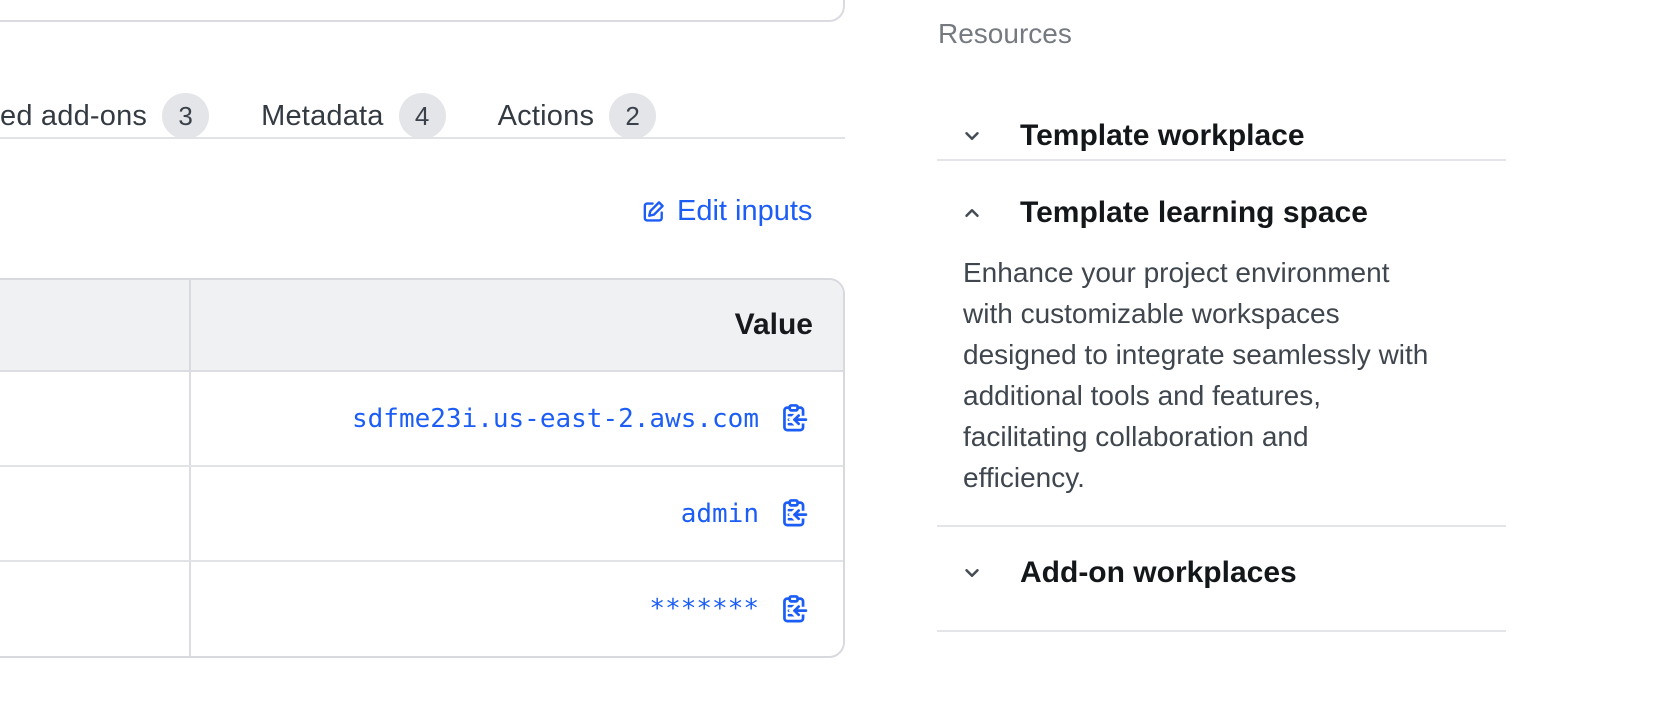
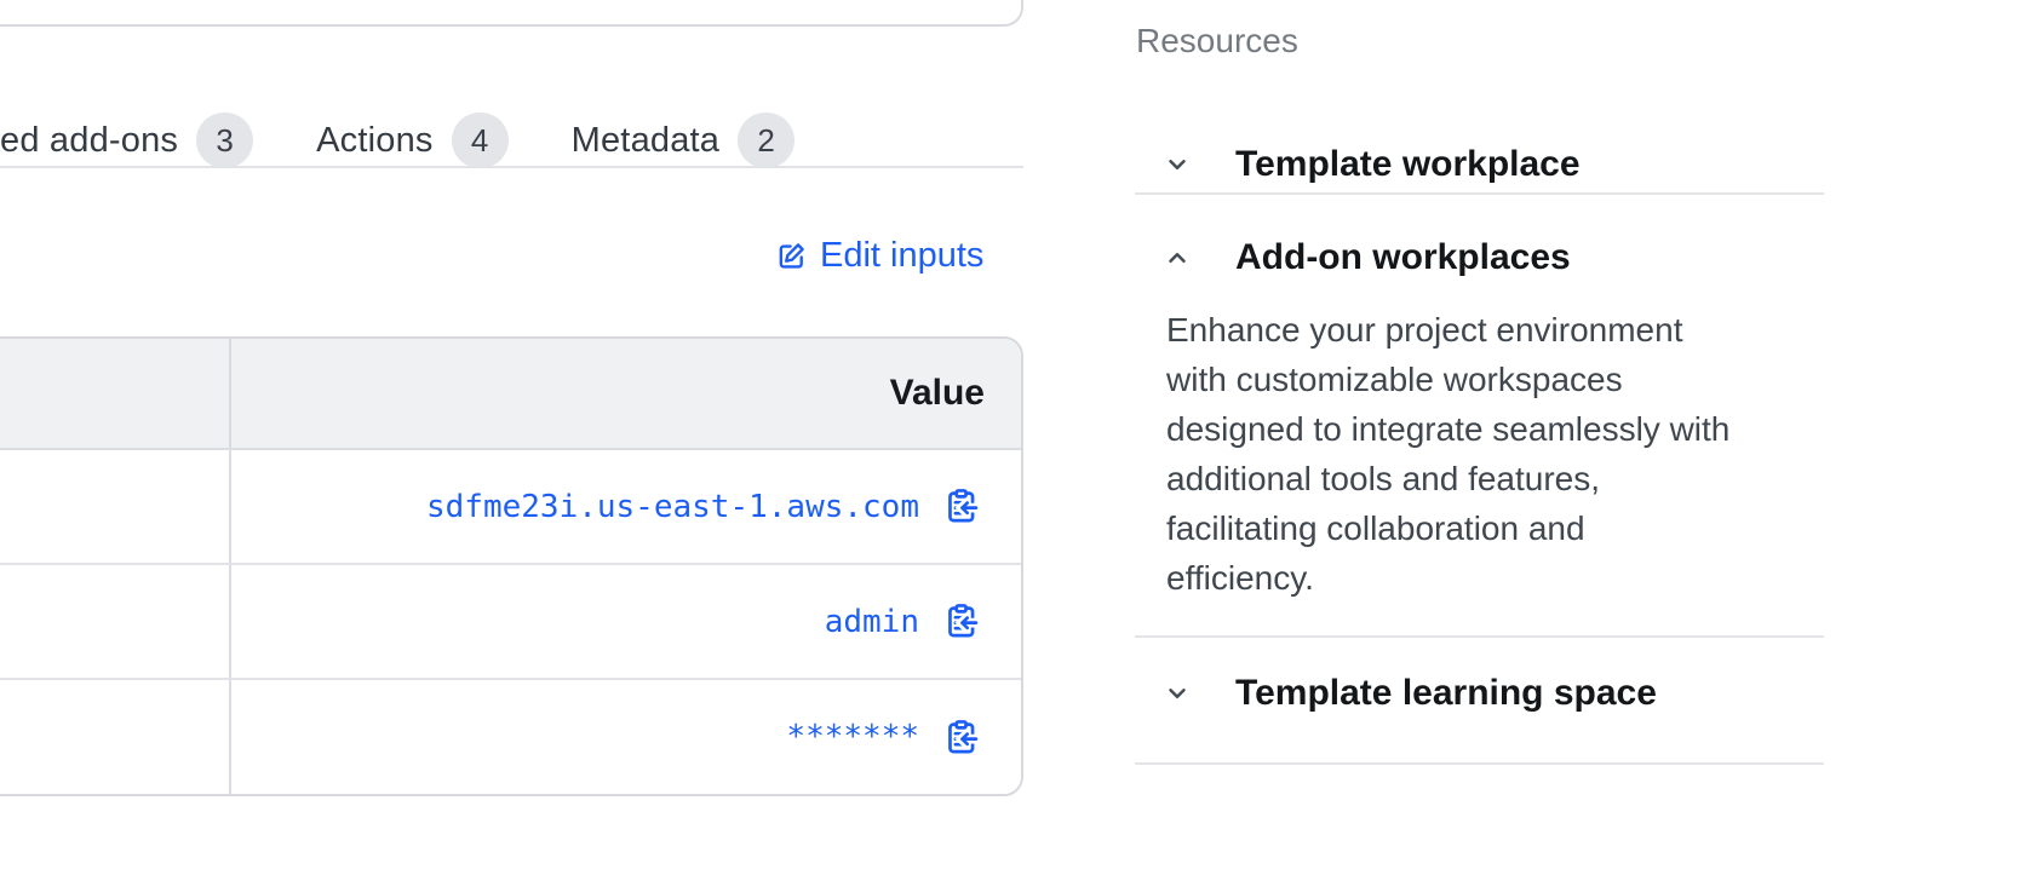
  ed add-ons
  3
- Metadata
+ Actions
  4
- Actions
+ Metadata
  2
  Edit inputs
  Value
- sdfme23i.us-east-2.aws.com
+ sdfme23i.us-east-1.aws.com
  admin
  *******
  Resources
  Template workplace
- Template learning space
+ Add-on workplaces
  Enhance your project environment with customizable workspaces designed to integrate seamlessly with additional tools and features, facilitating collaboration and efficiency.
- Add-on workplaces
+ Template learning space
